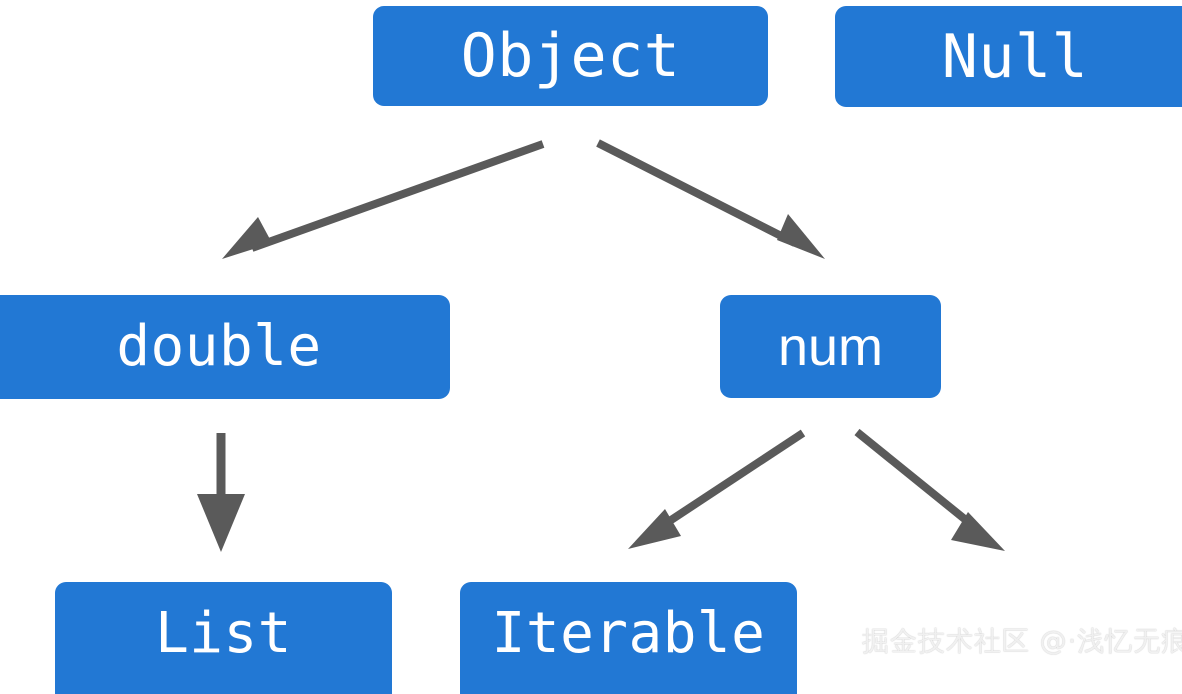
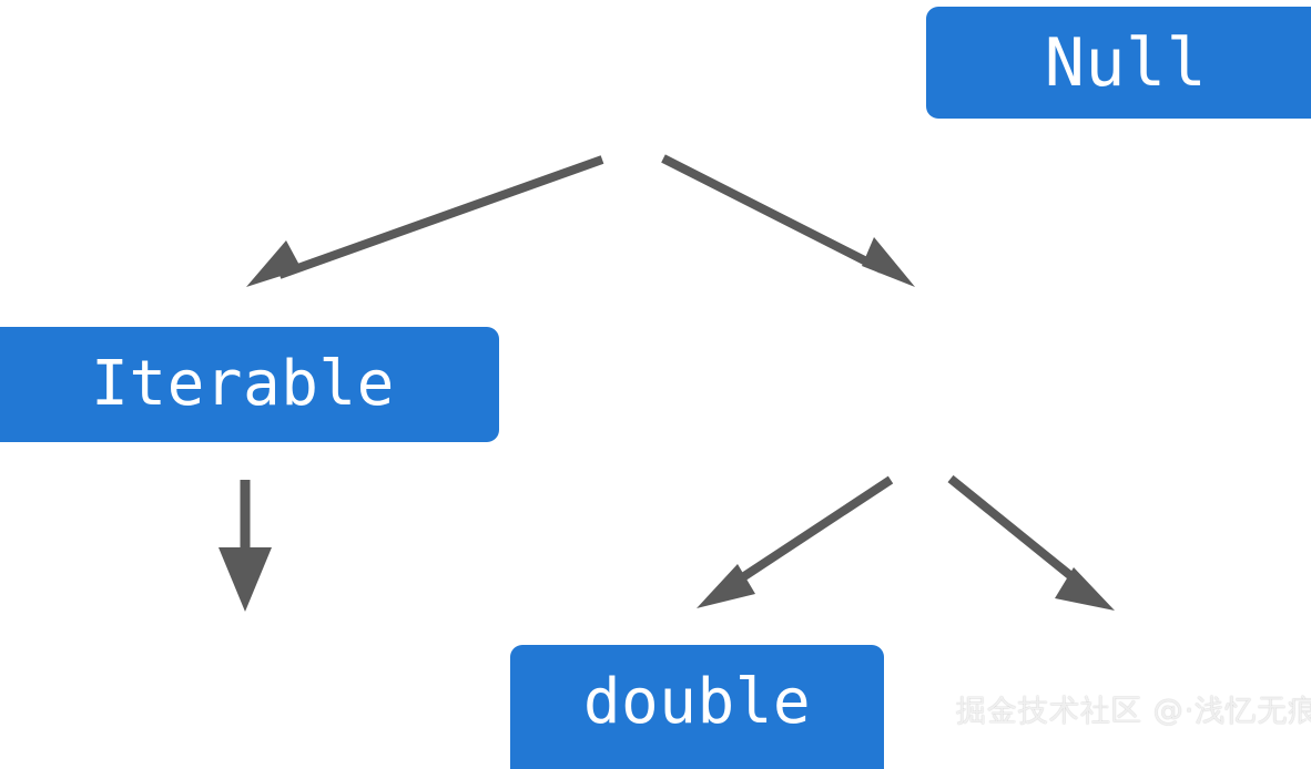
- Object
  Null
- double
+ Iterable
- num
- List
- Iterable
+ double
  掘金技术社区 @·浅忆无痕
